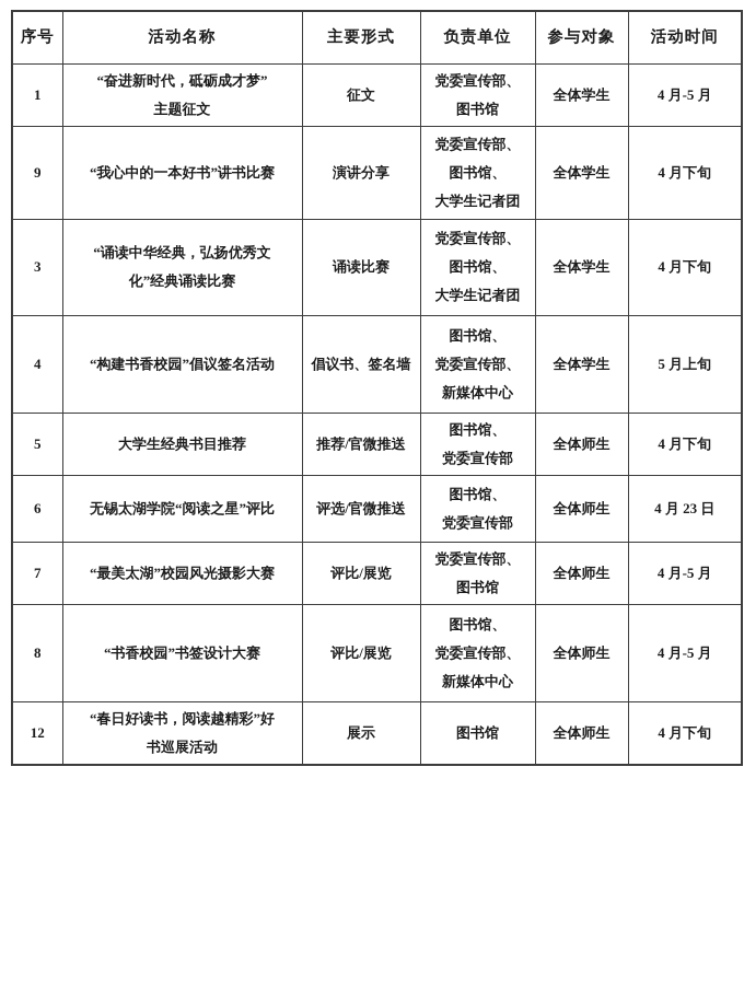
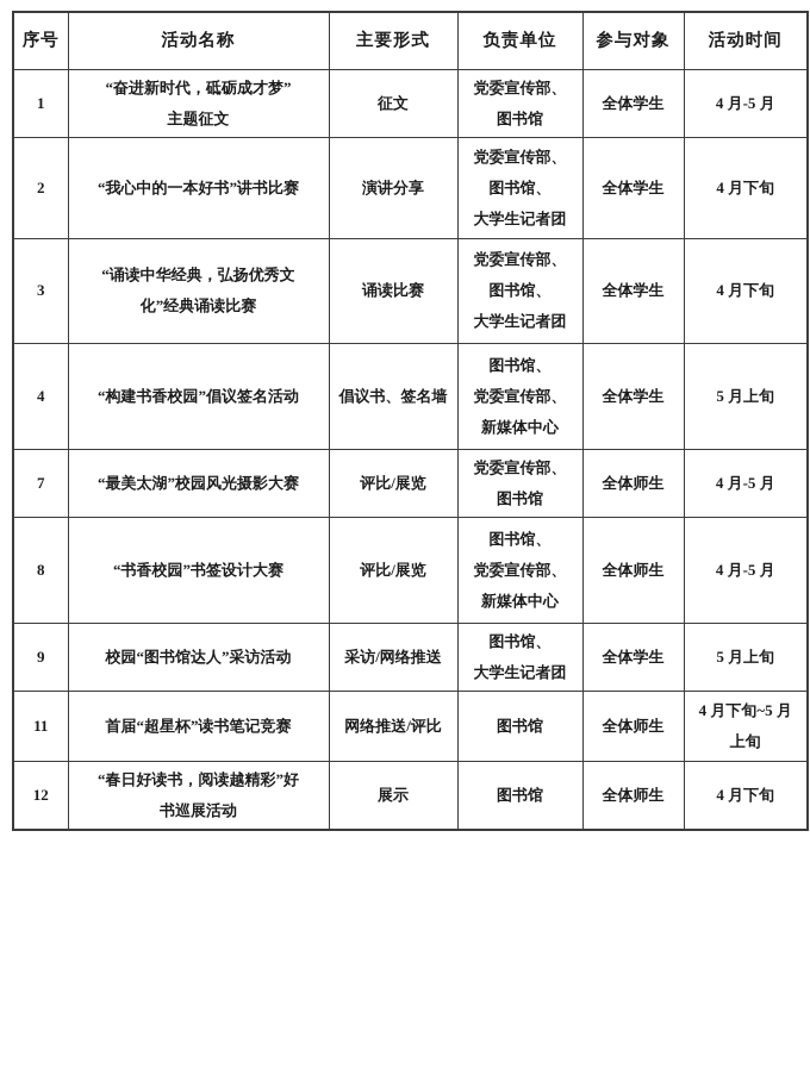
  序号	活动名称	主要形式	负责单位	参与对象	活动时间
  1	“奋进新时代，砥砺成才梦” 主题征文	征文	党委宣传部、 图书馆	全体学生	4 月-5 月
- 9	“我心中的一本好书”讲书比赛	演讲分享	党委宣传部、 图书馆、 大学生记者团	全体学生	4 月下旬
+ 2	“我心中的一本好书”讲书比赛	演讲分享	党委宣传部、 图书馆、 大学生记者团	全体学生	4 月下旬
  3	“诵读中华经典，弘扬优秀文 化”经典诵读比赛	诵读比赛	党委宣传部、 图书馆、 大学生记者团	全体学生	4 月下旬
  4	“构建书香校园”倡议签名活动	倡议书、签名墙	图书馆、 党委宣传部、 新媒体中心	全体学生	5 月上旬
- 5	大学生经典书目推荐	推荐/官微推送	图书馆、 党委宣传部	全体师生	4 月下旬
- 6	无锡太湖学院“阅读之星”评比	评选/官微推送	图书馆、 党委宣传部	全体师生	4 月 23 日
  7	“最美太湖”校园风光摄影大赛	评比/展览	党委宣传部、 图书馆	全体师生	4 月-5 月
  8	“书香校园”书签设计大赛	评比/展览	图书馆、 党委宣传部、 新媒体中心	全体师生	4 月-5 月
+ 9	校园“图书馆达人”采访活动	采访/网络推送	图书馆、 大学生记者团	全体学生	5 月上旬
+ 11	首届“超星杯”读书笔记竞赛	网络推送/评比	图书馆	全体师生	4 月下旬~5 月 上旬
  12	“春日好读书，阅读越精彩”好 书巡展活动	展示	图书馆	全体师生	4 月下旬
